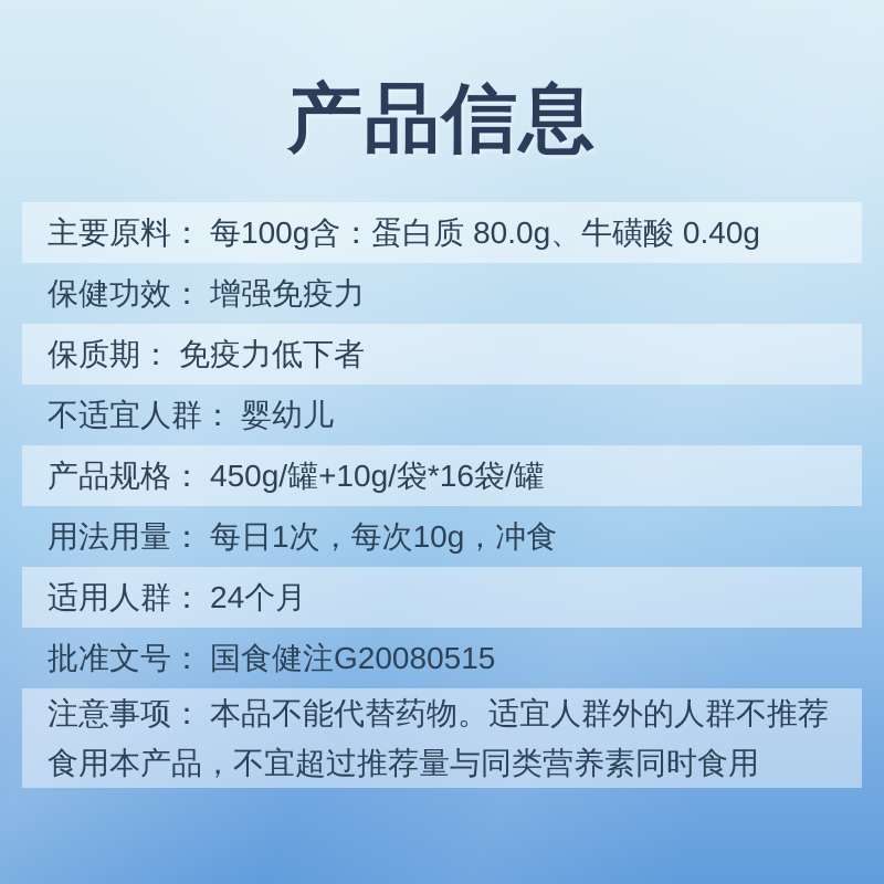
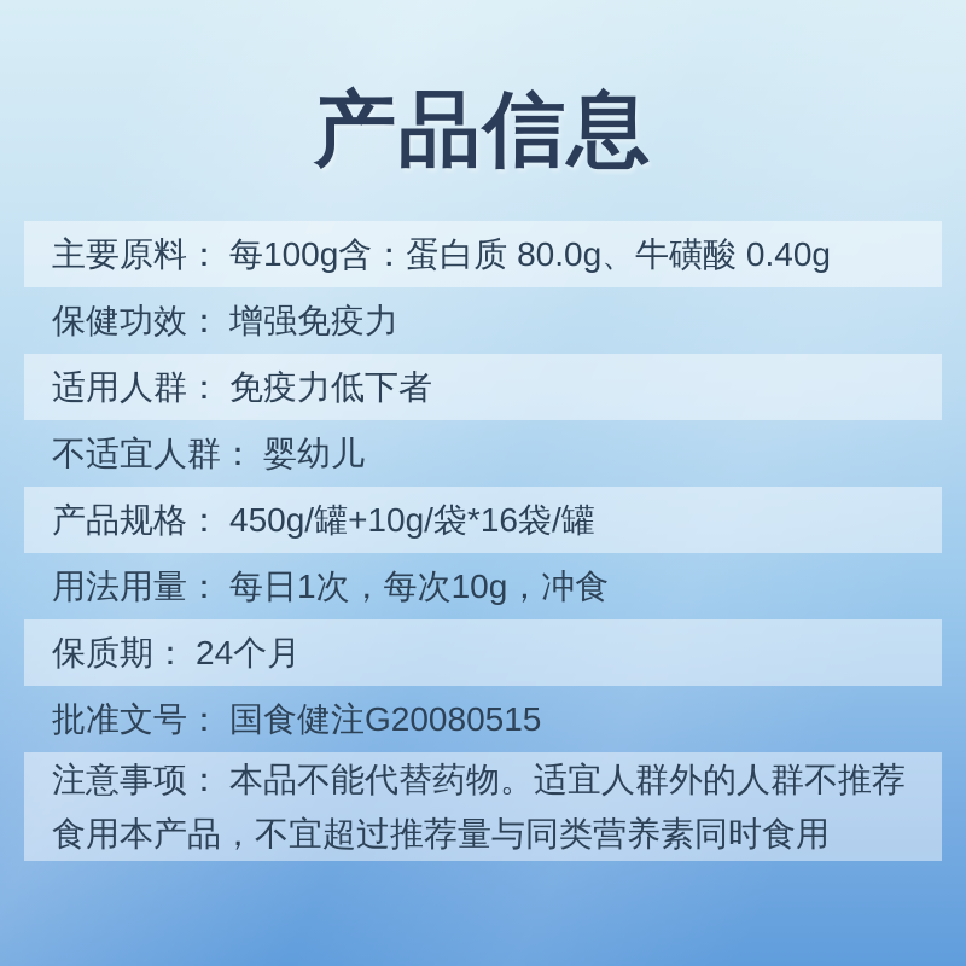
  产品信息
  主要原料： 每100g含：蛋白质 80.0g、牛磺酸 0.40g
  保健功效： 增强免疫力
- 保质期： 免疫力低下者
+ 适用人群： 免疫力低下者
  不适宜人群： 婴幼儿
  产品规格： 450g/罐+10g/袋*16袋/罐
  用法用量： 每日1次，每次10g，冲食
- 适用人群： 24个月
+ 保质期： 24个月
  批准文号： 国食健注G20080515
  注意事项： 本品不能代替药物。适宜人群外的人群不推荐食用本产品，不宜超过推荐量与同类营养素同时食用
